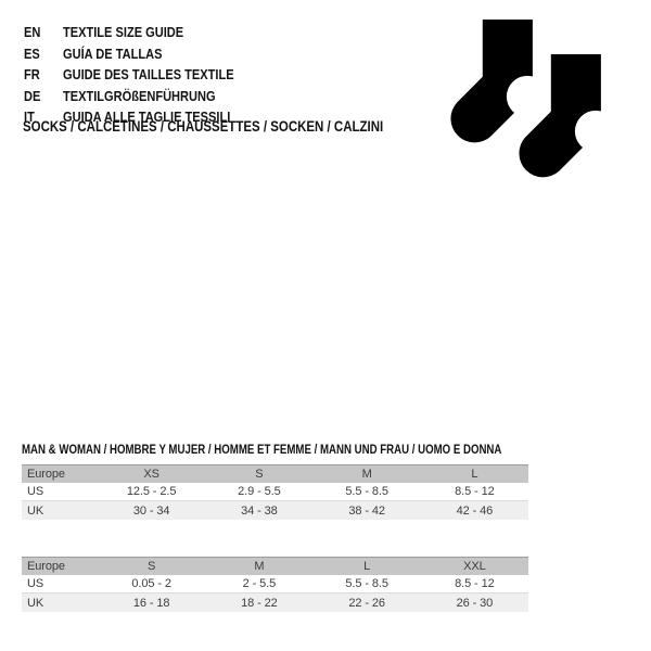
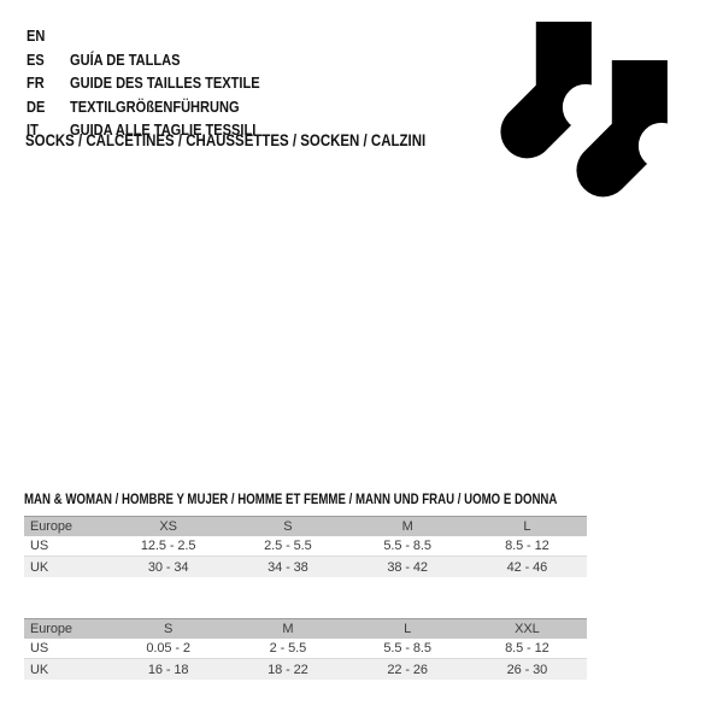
  EN
- TEXTILE SIZE GUIDE
  ES
  GUÍA DE TALLAS
  FR
  GUIDE DES TAILLES TEXTILE
  DE
  TEXTILGRÖßENFÜHRUNG
  IT
  GUIDA ALLE TAGLIE TESSILI
  SOCKS / CALCETINES / CHAUSSETTES / SOCKEN / CALZINI
  MAN & WOMAN / HOMBRE Y MUJER / HOMME ET FEMME / MANN UND FRAU / UOMO E DONNA
  Europe
  XS
  S
  M
  L
  US
  12.5 - 2.5
- 2.9 - 5.5
+ 2.5 - 5.5
  5.5 - 8.5
  8.5 - 12
  UK
  30 - 34
  34 - 38
  38 - 42
  42 - 46
  Europe
  S
  M
  L
  XXL
  US
  0.05 - 2
  2 - 5.5
  5.5 - 8.5
  8.5 - 12
  UK
  16 - 18
  18 - 22
  22 - 26
  26 - 30
